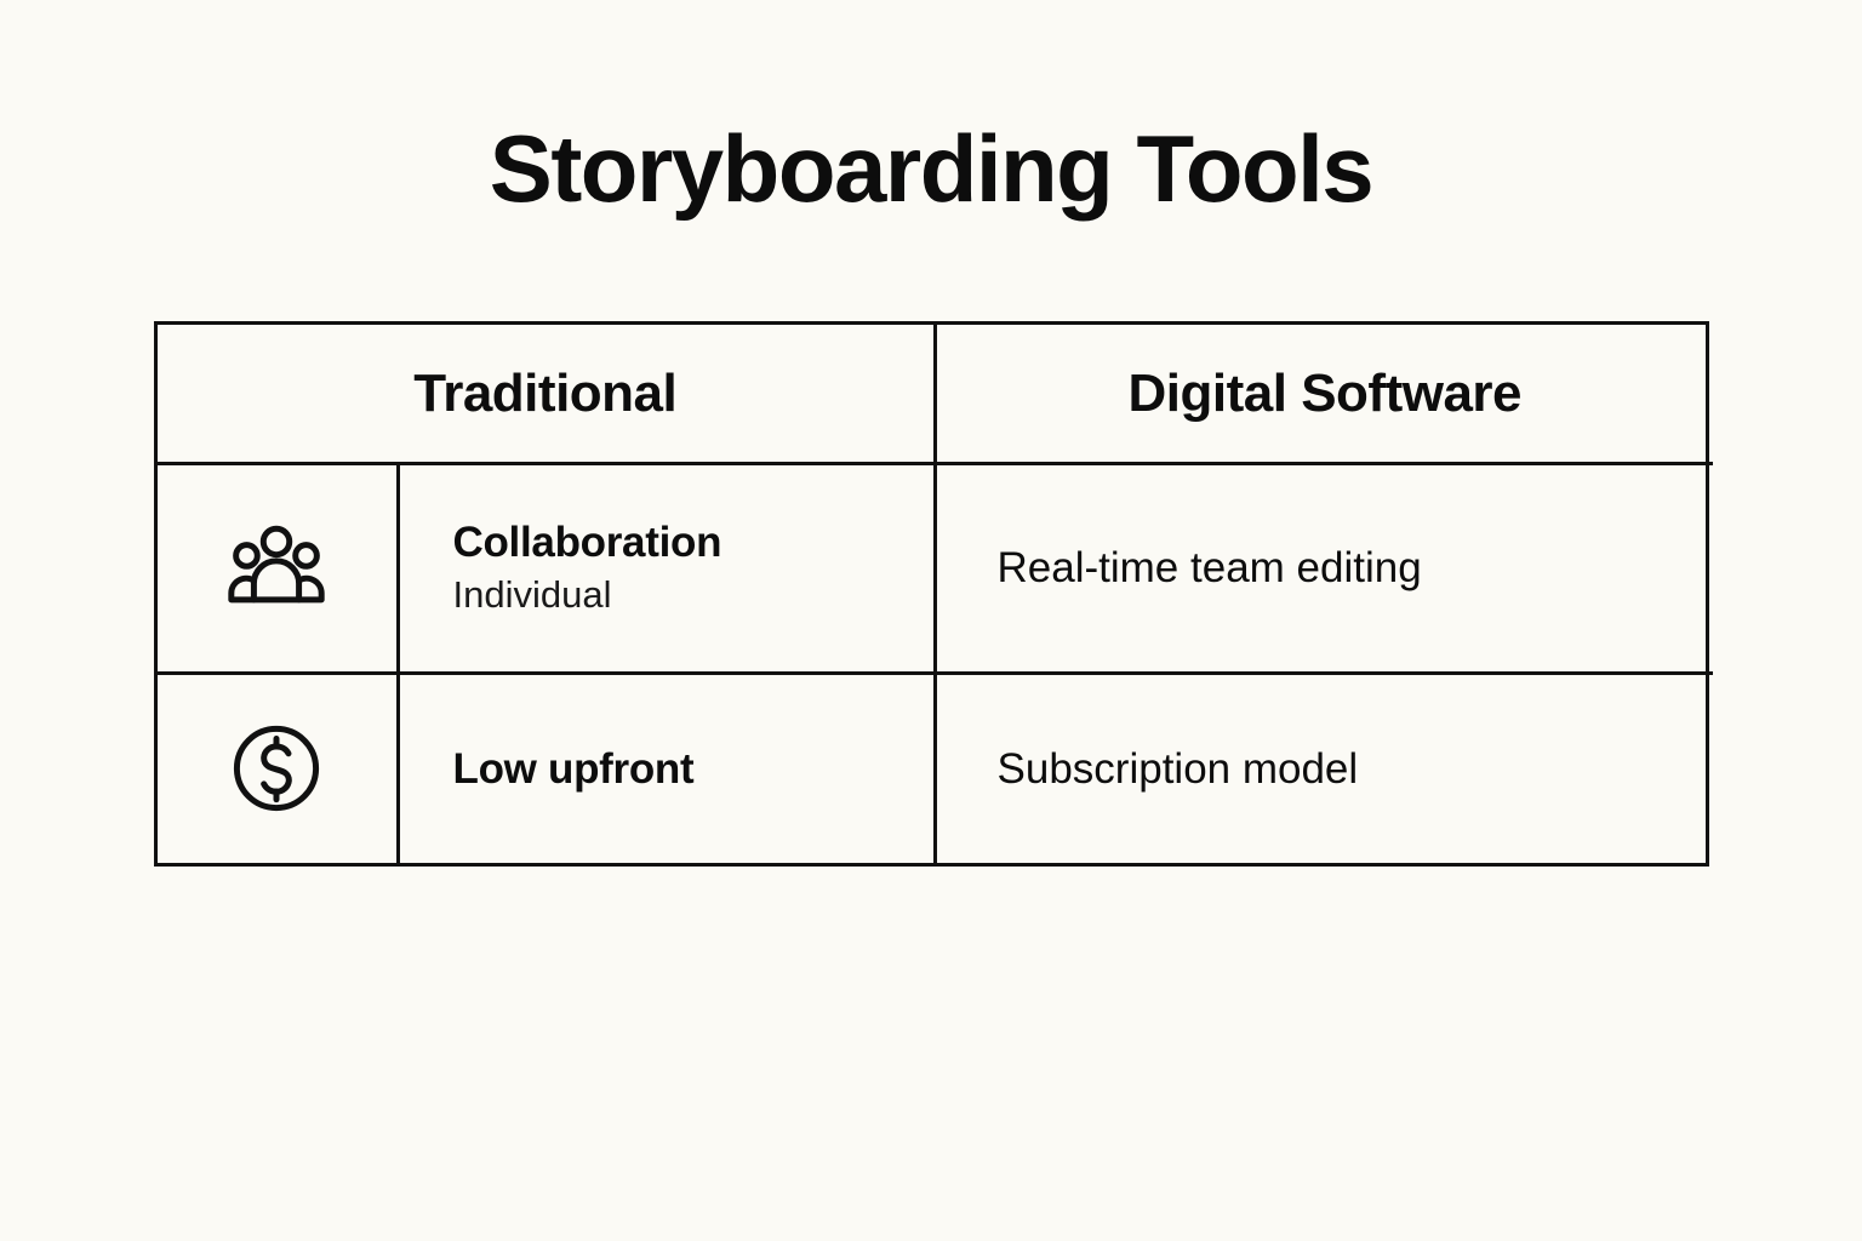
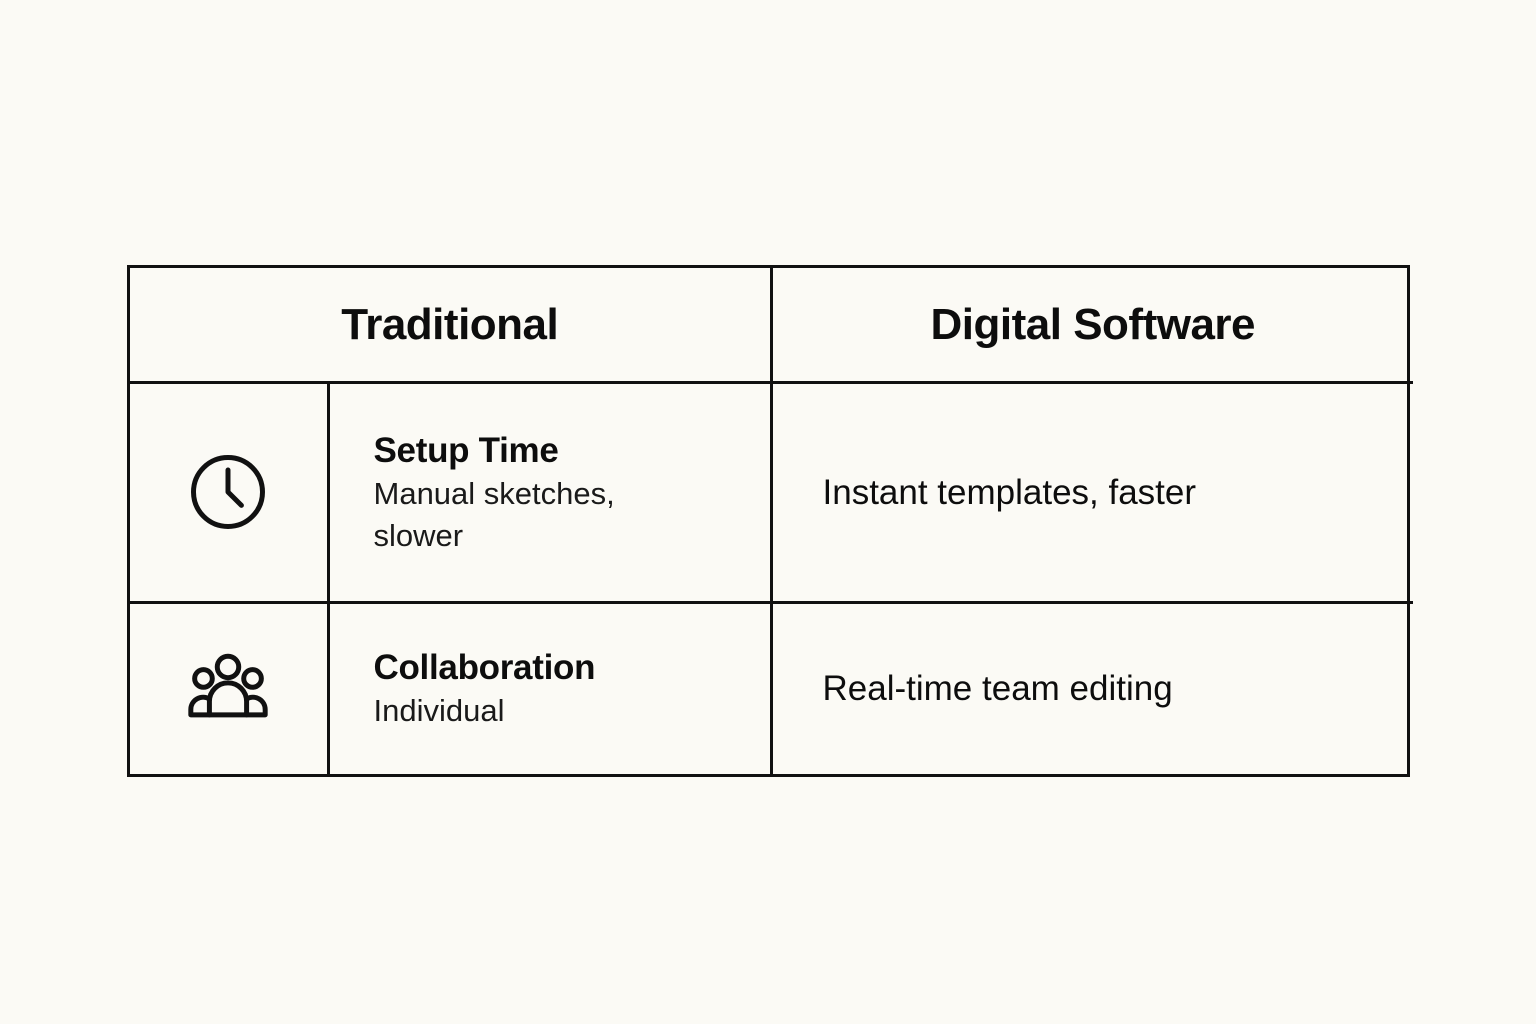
- Storyboarding Tools
  Traditional	Digital Software
+ 	Setup Time Manual sketches, slower	Instant templates, faster
  	Collaboration Individual	Real-time team editing
- 	Low upfront	Subscription model
